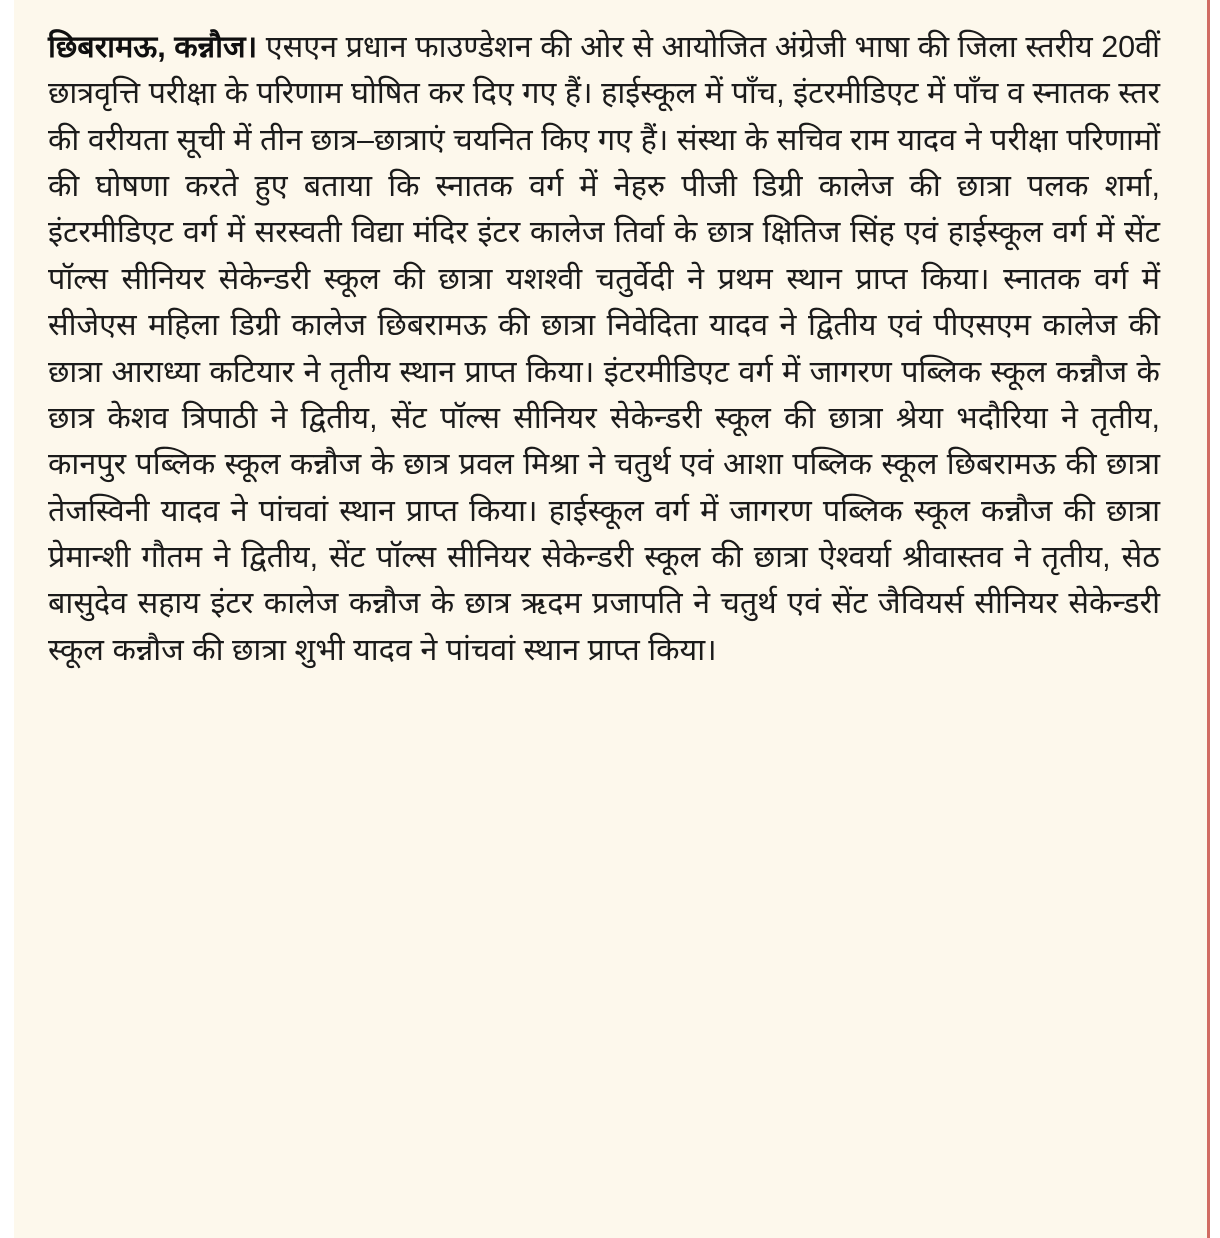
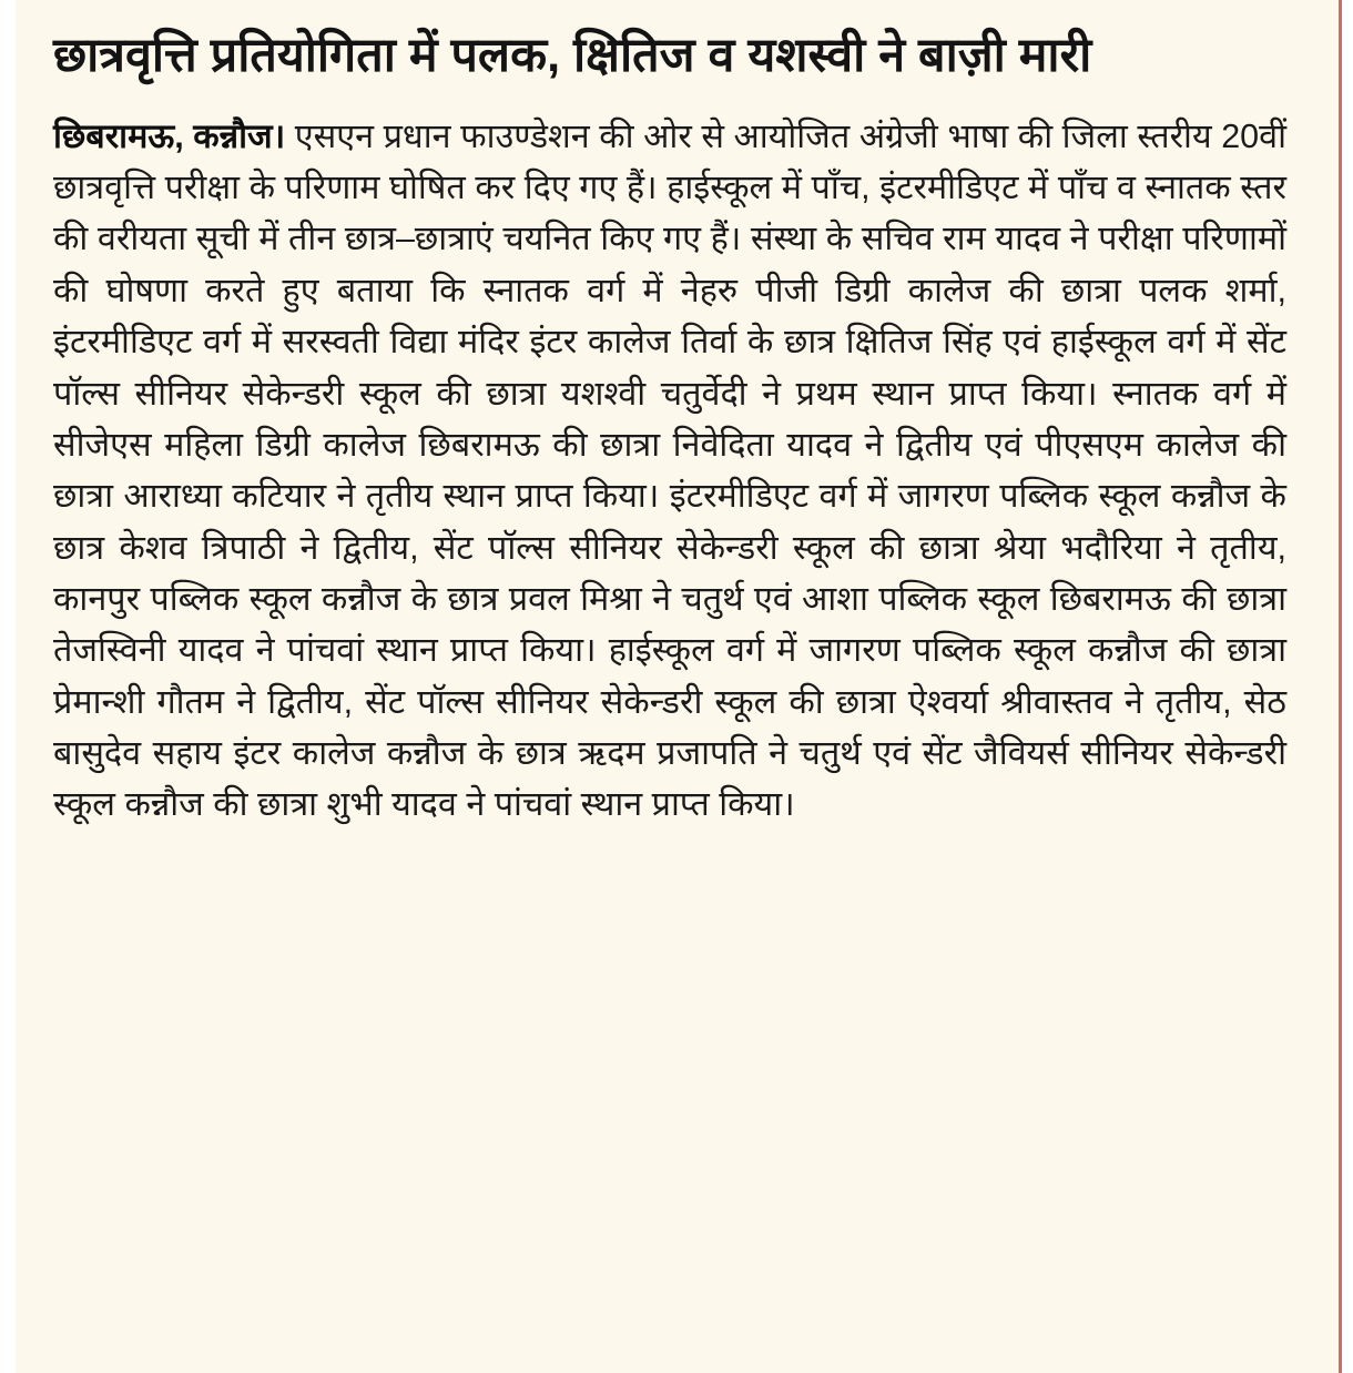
+ छात्रवृत्ति प्रतियोगिता में पलक, क्षितिज व यशस्वी ने बाज़ी मारी
  छिबरामऊ, कन्नौज। एसएन प्रधान फाउण्डेशन की ओर से आयोजित अंग्रेजी भाषा की जिला स्तरीय 20वीं छात्रवृत्ति परीक्षा के परिणाम घोषित कर दिए गए हैं। हाईस्कूल में पाँच, इंटरमीडिएट में पाँच व स्नातक स्तर की वरीयता सूची में तीन छात्र–छात्राएं चयनित किए गए हैं। संस्था के सचिव राम यादव ने परीक्षा परिणामों की घोषणा करते हुए बताया कि स्नातक वर्ग में नेहरु पीजी डिग्री कालेज की छात्रा पलक शर्मा, इंटरमीडिएट वर्ग में सरस्वती विद्या मंदिर इंटर कालेज तिर्वा के छात्र क्षितिज सिंह एवं हाईस्कूल वर्ग में सेंट पॉल्स सीनियर सेकेन्डरी स्कूल की छात्रा यशश्वी चतुर्वेदी ने प्रथम स्थान प्राप्त किया। स्नातक वर्ग में सीजेएस महिला डिग्री कालेज छिबरामऊ की छात्रा निवेदिता यादव ने द्वितीय एवं पीएसएम कालेज की छात्रा आराध्या कटियार ने तृतीय स्थान प्राप्त किया। इंटरमीडिएट वर्ग में जागरण पब्लिक स्कूल कन्नौज के छात्र केशव त्रिपाठी ने द्वितीय, सेंट पॉल्स सीनियर सेकेन्डरी स्कूल की छात्रा श्रेया भदौरिया ने तृतीय, कानपुर पब्लिक स्कूल कन्नौज के छात्र प्रवल मिश्रा ने चतुर्थ एवं आशा पब्लिक स्कूल छिबरामऊ की छात्रा तेजस्विनी यादव ने पांचवां स्थान प्राप्त किया। हाईस्कूल वर्ग में जागरण पब्लिक स्कूल कन्नौज की छात्रा प्रेमान्शी गौतम ने द्वितीय, सेंट पॉल्स सीनियर सेकेन्डरी स्कूल की छात्रा ऐश्वर्या श्रीवास्तव ने तृतीय, सेठ बासुदेव सहाय इंटर कालेज कन्नौज के छात्र ऋदम प्रजापति ने चतुर्थ एवं सेंट जैवियर्स सीनियर सेकेन्डरी स्कूल कन्नौज की छात्रा शुभी यादव ने पांचवां स्थान प्राप्त किया।
